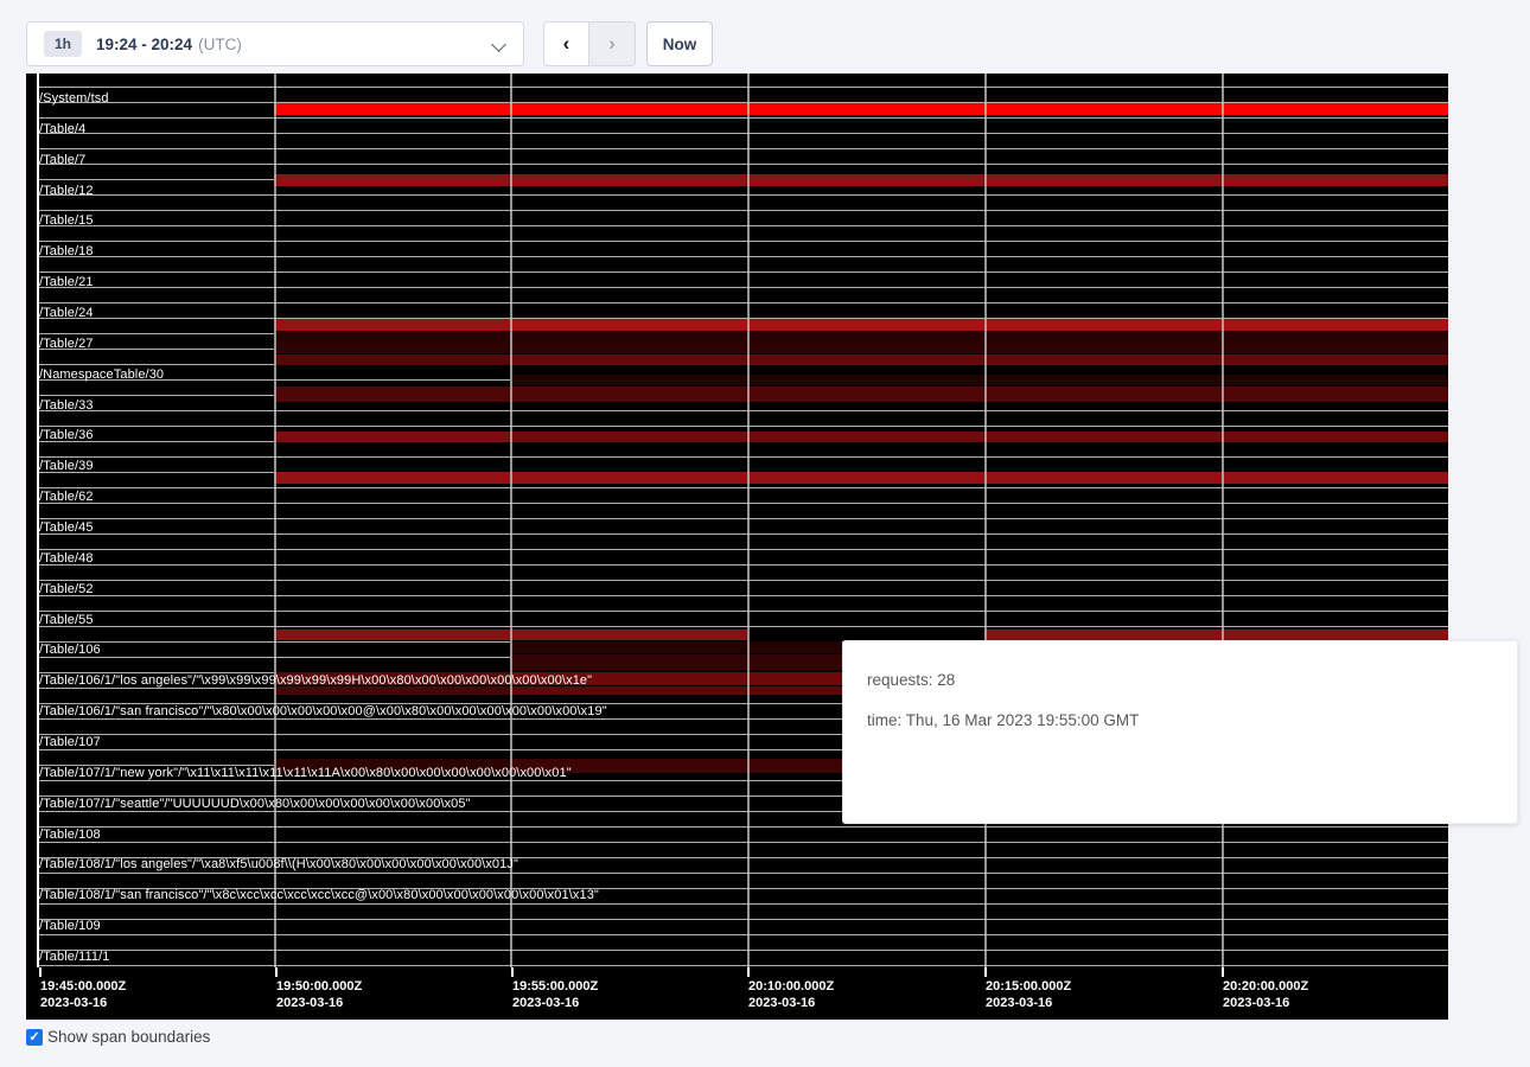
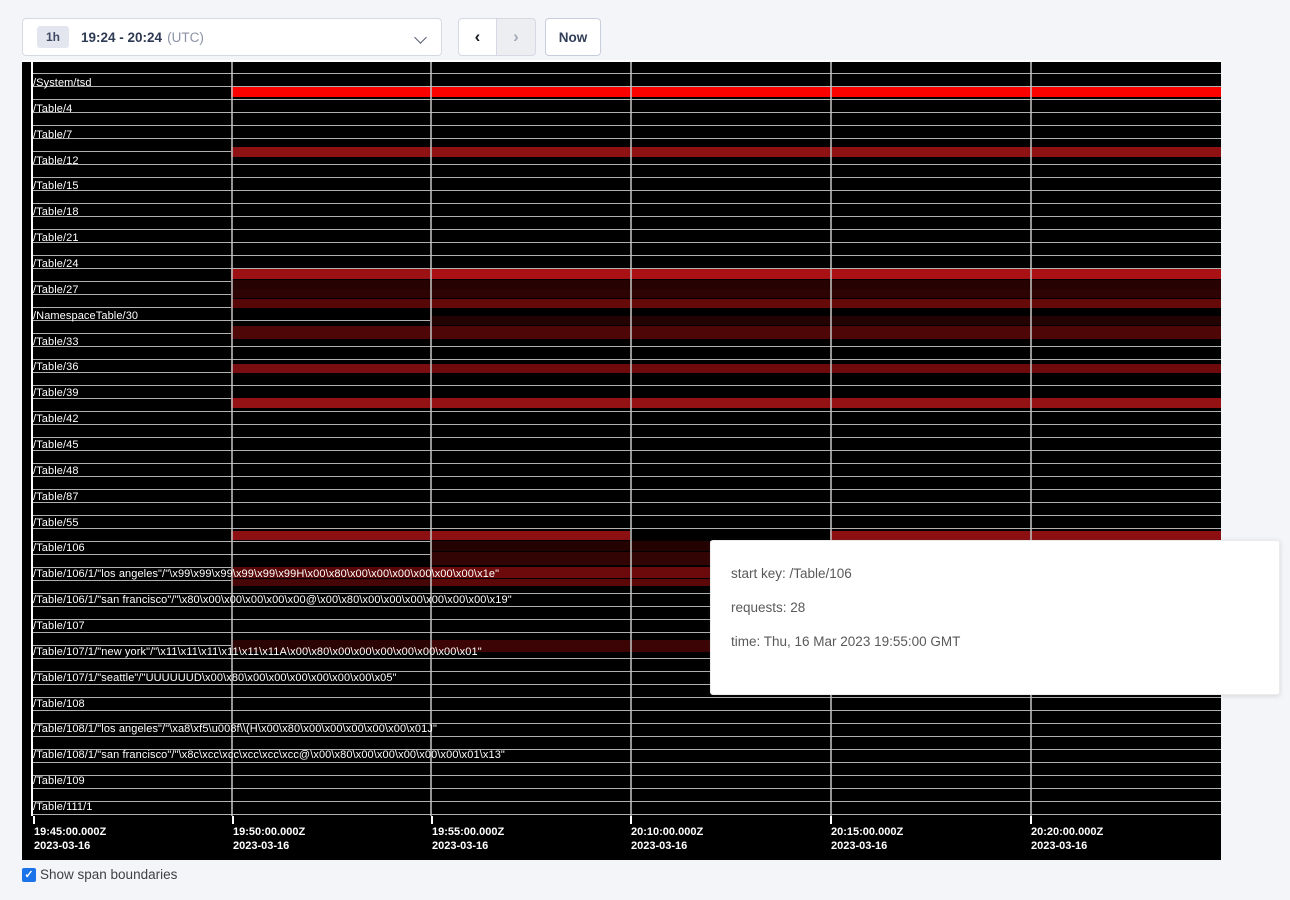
  1h
  19:24 - 20:24
  (UTC)
  ‹
  ›
  Now
  /System/tsd
  /Table/4
  /Table/7
  /Table/12
  /Table/15
  /Table/18
  /Table/21
  /Table/24
  /Table/27
  /NamespaceTable/30
  /Table/33
  /Table/36
  /Table/39
- /Table/62
+ /Table/42
  /Table/45
  /Table/48
- /Table/52
+ /Table/87
  /Table/55
  /Table/106
  /Table/106/1/"los angeles"/"\x99\x99\x99\x99\x99\x99H\x00\x80\x00\x00\x00\x00\x00\x00\x1e"
  /Table/106/1/"san francisco"/"\x80\x00\x00\x00\x00\x00@\x00\x80\x00\x00\x00\x00\x00\x00\x19"
  /Table/107
  /Table/107/1/"new york"/"\x11\x11\x11\x11\x11\x11A\x00\x80\x00\x00\x00\x00\x00\x00\x01"
  /Table/107/1/"seattle"/"UUUUUUD\x00\x80\x00\x00\x00\x00\x00\x00\x05"
  /Table/108
  /Table/108/1/"los angeles"/"\xa8\xf5\u008f\\(H\x00\x80\x00\x00\x00\x00\x00\x01J"
  /Table/108/1/"san francisco"/"\x8c\xcc\xcc\xcc\xcc\xcc@\x00\x80\x00\x00\x00\x00\x00\x01\x13"
  /Table/109
  /Table/111/1
  19:45:00.000Z
  2023-03-16
  19:50:00.000Z
  2023-03-16
  19:55:00.000Z
  2023-03-16
  20:10:00.000Z
  2023-03-16
  20:15:00.000Z
  2023-03-16
  20:20:00.000Z
  2023-03-16
+ start key: /Table/106
  requests: 28
  time: Thu, 16 Mar 2023 19:55:00 GMT
  ✓
  Show span boundaries
